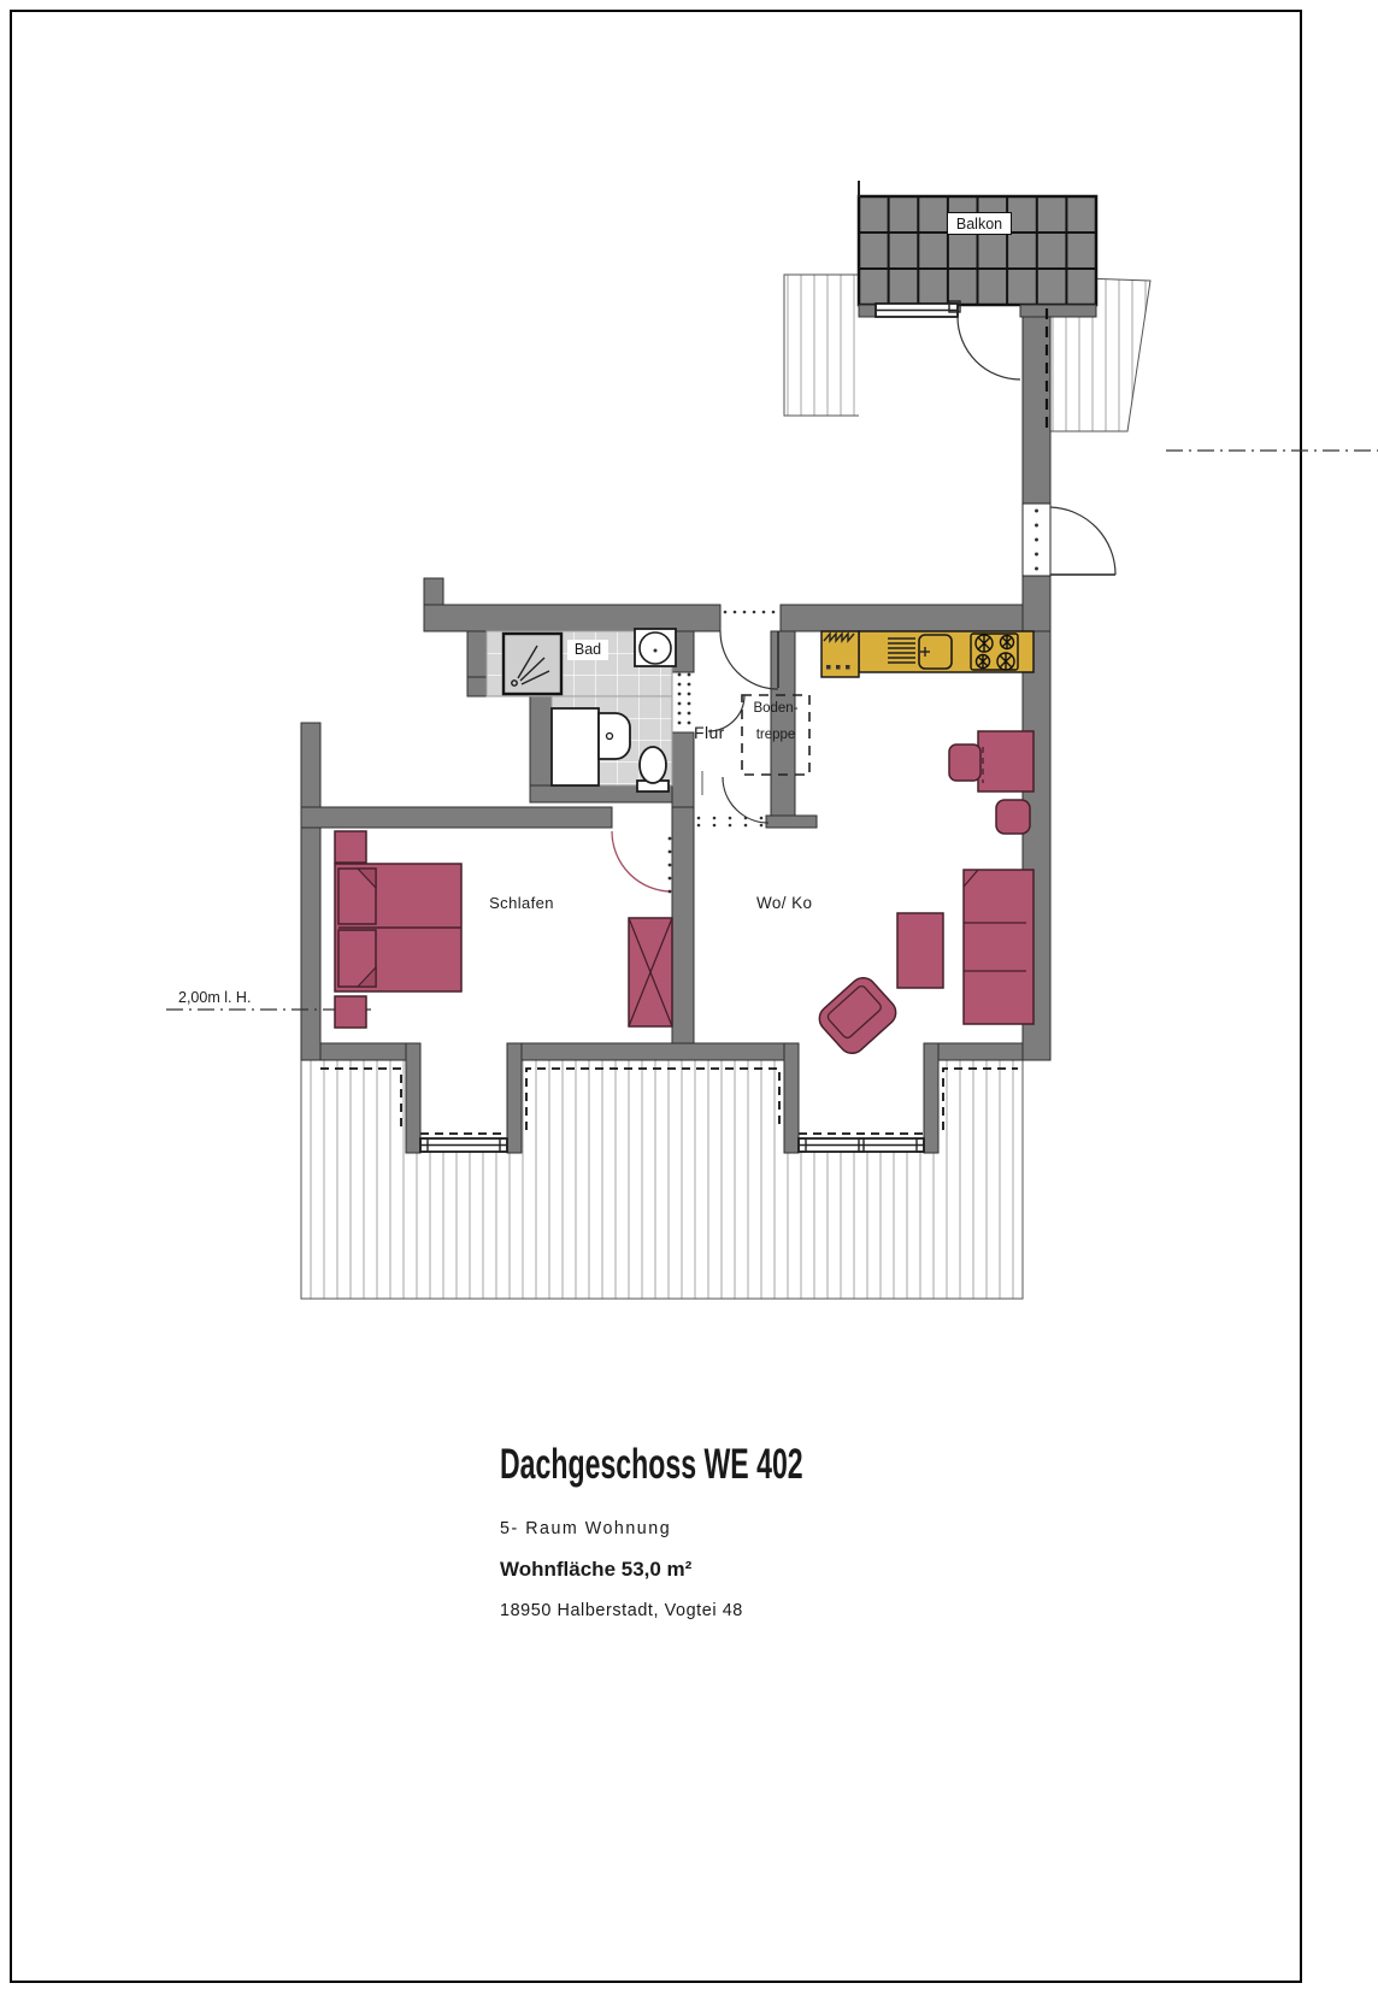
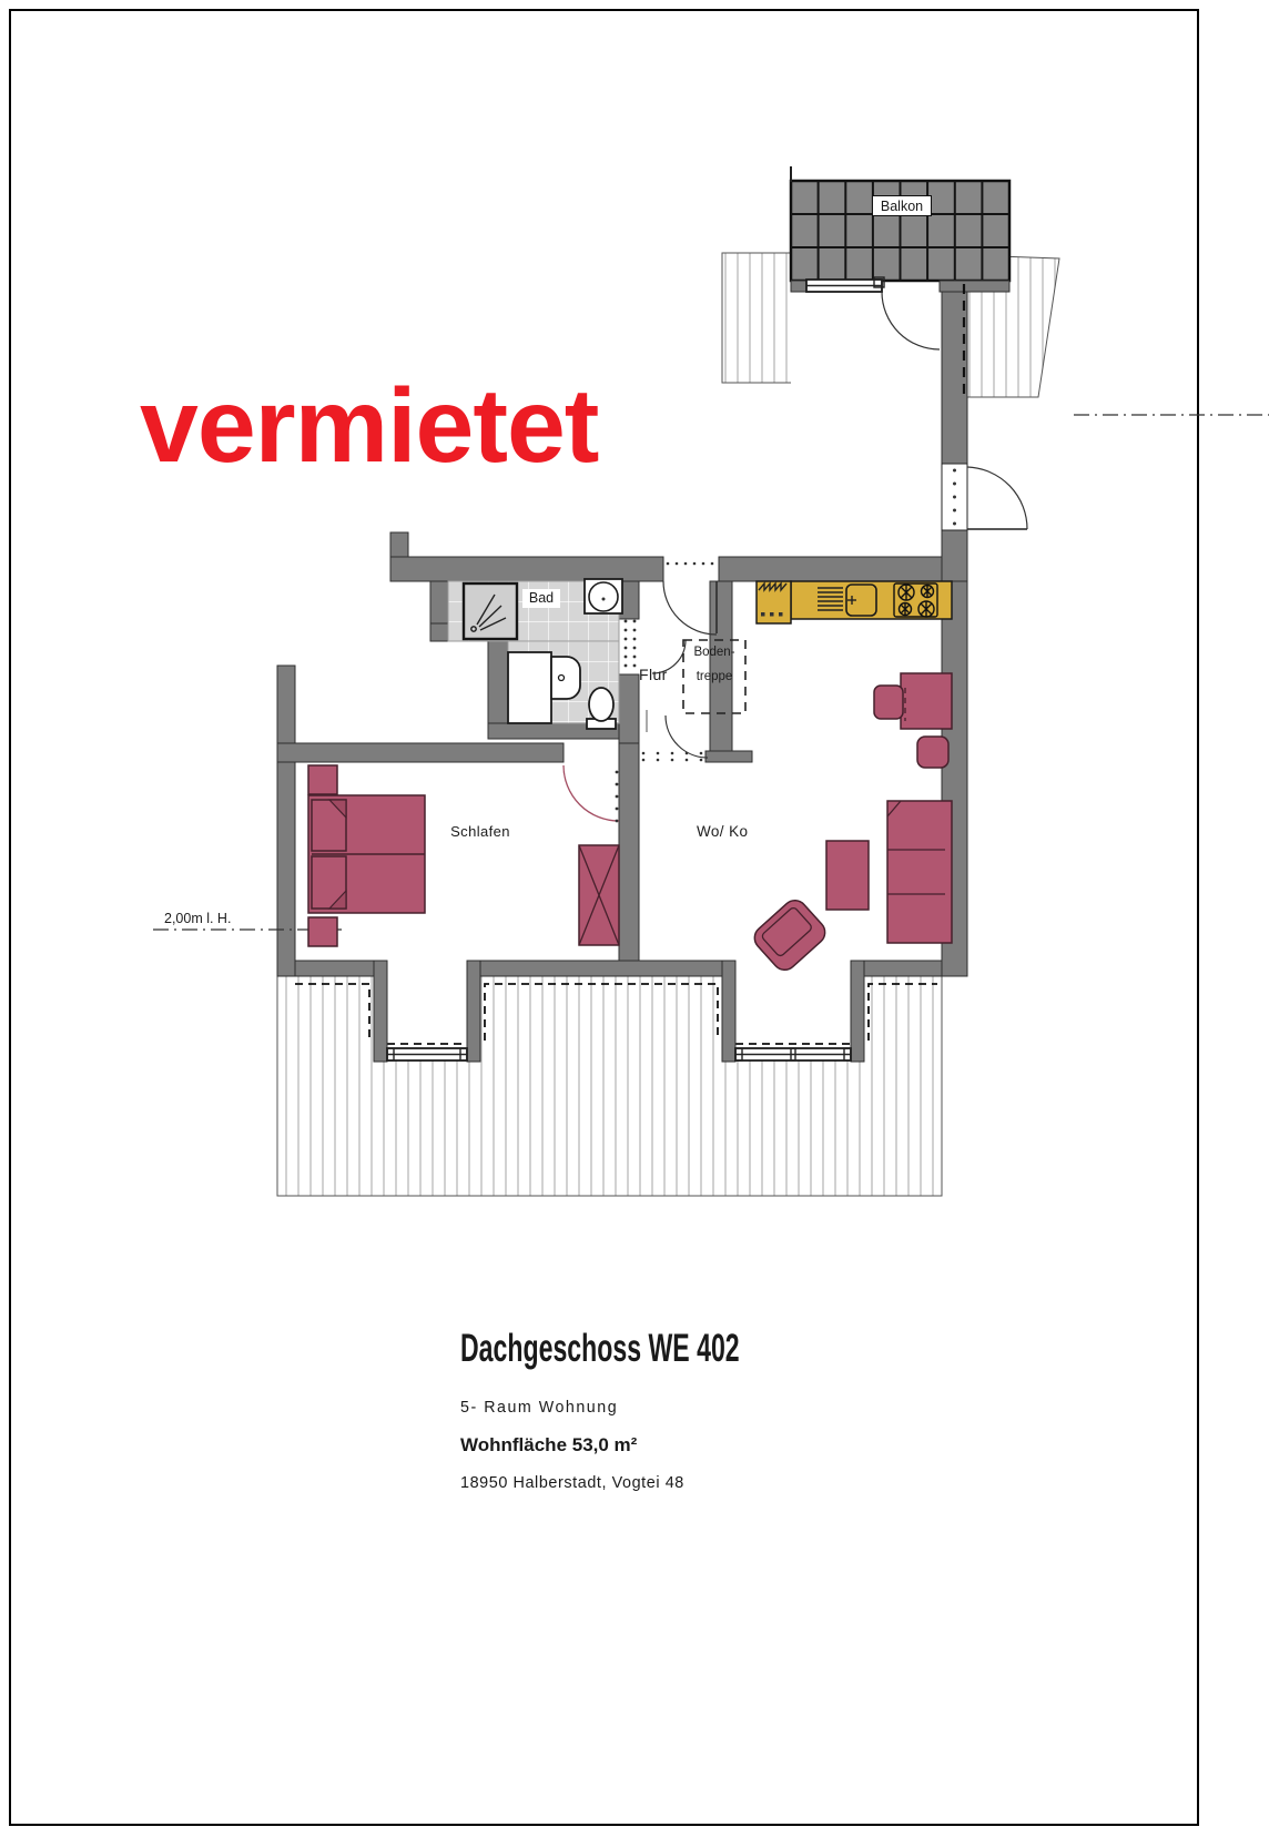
+ vermietet
  Balkon
  Bad
  Flur
  Boden-
  treppe
  Schlafen
  Wo/ Ko
  2,00m l. H.
  Dachgeschoss WE 402
  5- Raum Wohnung
  Wohnfläche 53,0 m²
  18950 Halberstadt, Vogtei 48
